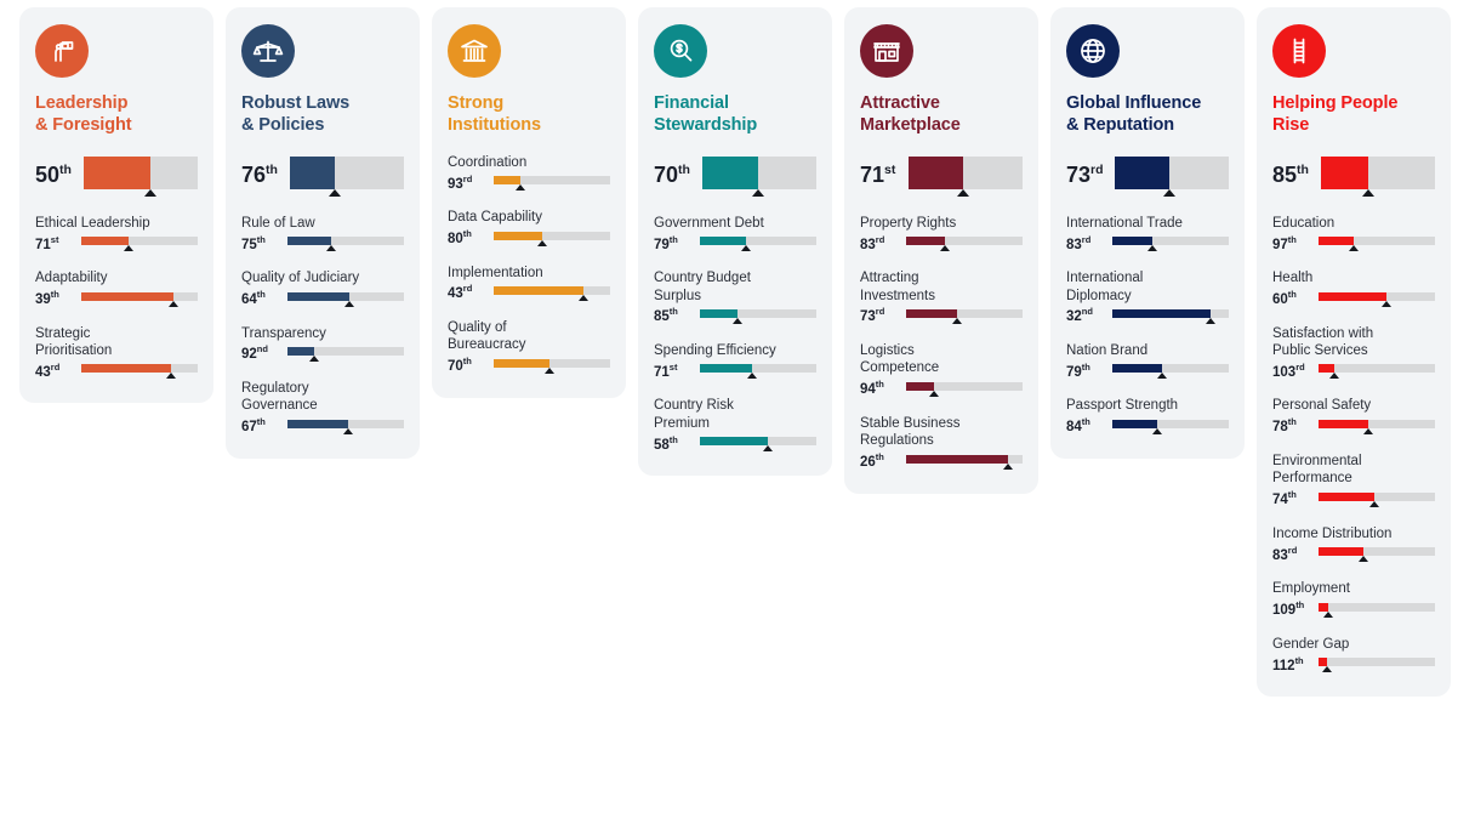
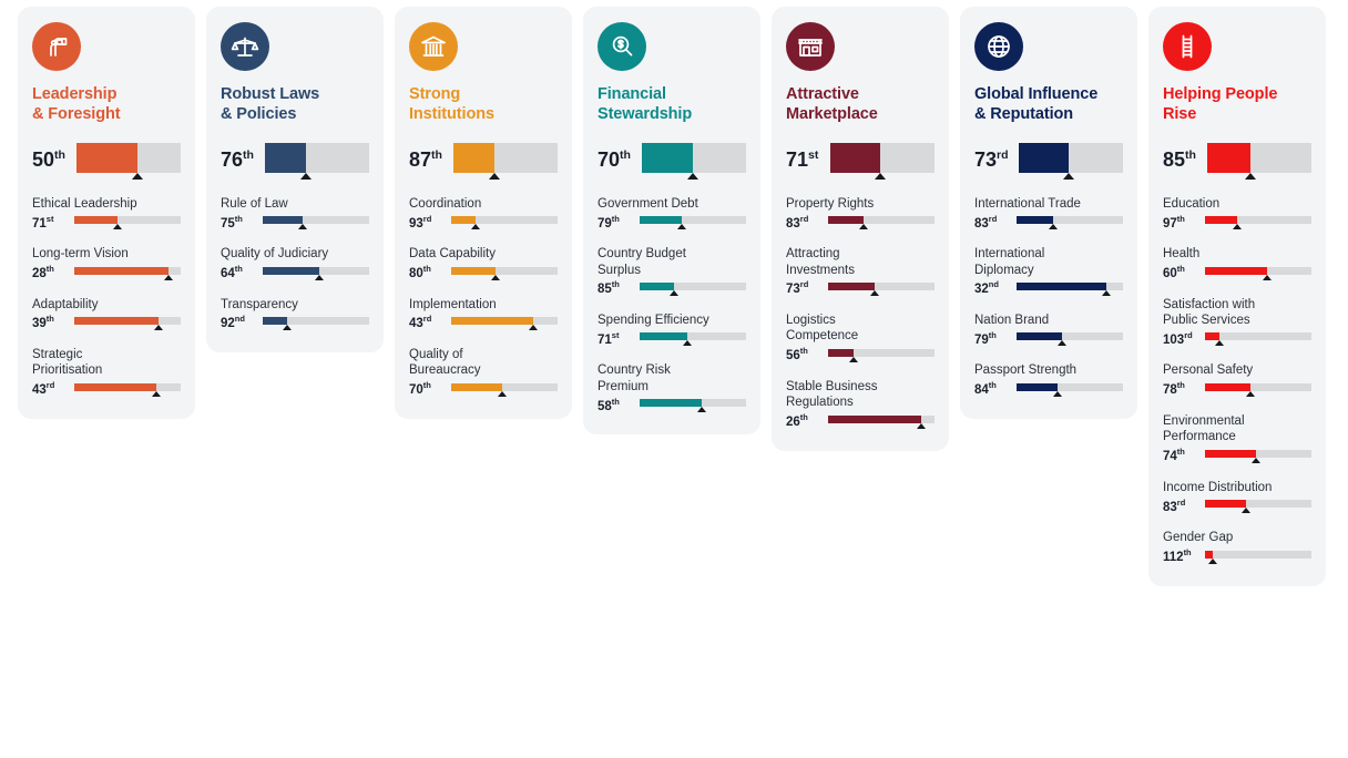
  Leadership
  & Foresight
  50th
  Ethical Leadership
  71st
+ Long-term Vision
+ 28th
  Adaptability
  39th
  Strategic
  Prioritisation
  43rd
  Robust Laws
  & Policies
  76th
  Rule of Law
  75th
  Quality of Judiciary
  64th
  Transparency
  92nd
- Regulatory
- Governance
- 67th
  Strong
  Institutions
+ 87th
  Coordination
  93rd
  Data Capability
  80th
  Implementation
  43rd
  Quality of
  Bureaucracy
  70th
  Financial
  Stewardship
  70th
  Government Debt
  79th
  Country Budget
  Surplus
  85th
  Spending Efficiency
  71st
  Country Risk
  Premium
  58th
  Attractive
  Marketplace
  71st
  Property Rights
  83rd
  Attracting
  Investments
  73rd
  Logistics
  Competence
- 94th
+ 56th
  Stable Business
  Regulations
  26th
  Global Influence
  & Reputation
  73rd
  International Trade
  83rd
  International
  Diplomacy
  32nd
  Nation Brand
  79th
  Passport Strength
  84th
  Helping People
  Rise
  85th
  Education
  97th
  Health
  60th
  Satisfaction with
  Public Services
  103rd
  Personal Safety
  78th
  Environmental
  Performance
  74th
  Income Distribution
  83rd
- Employment
- 109th
  Gender Gap
  112th
